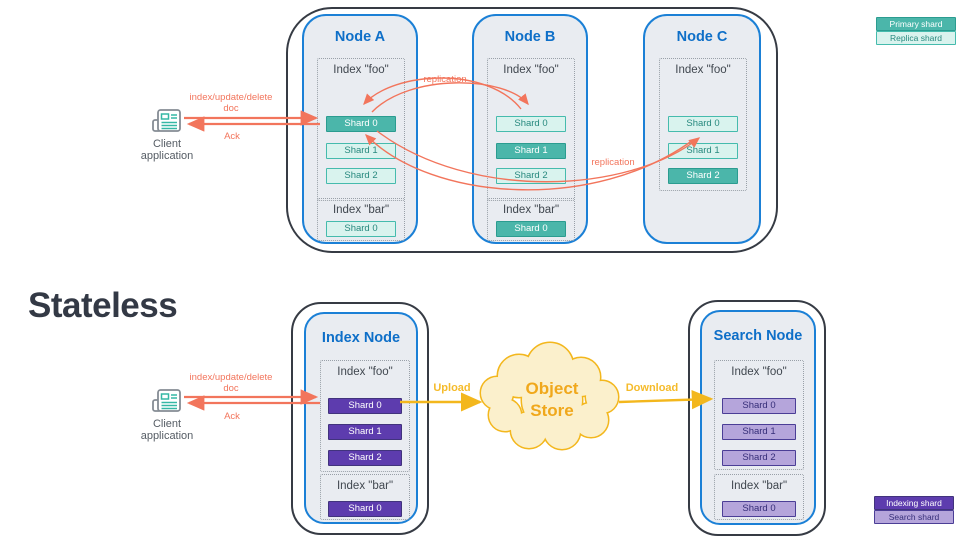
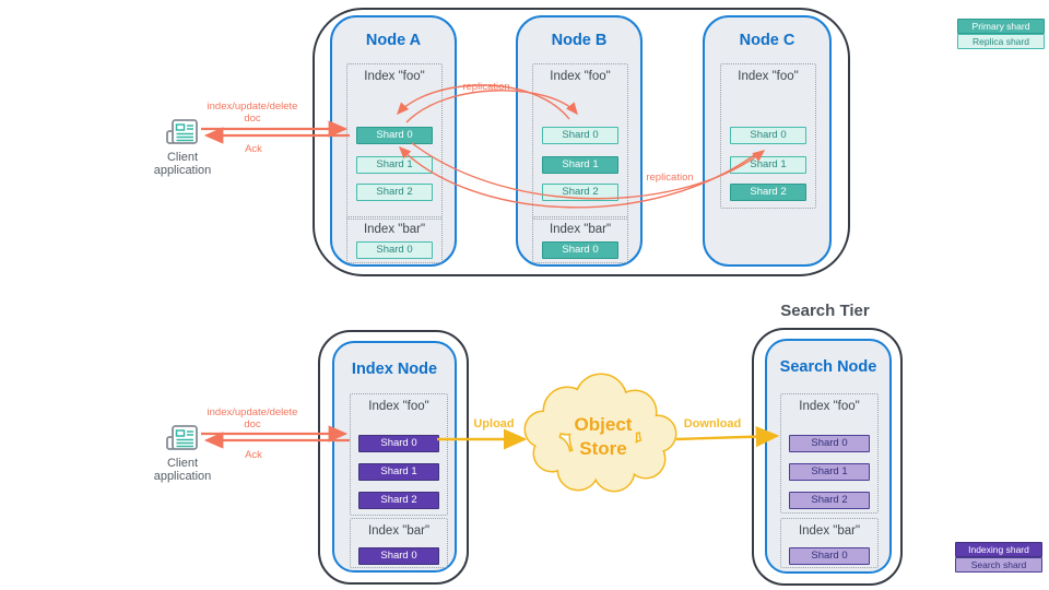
  Client
  application
  index/update/delete
  doc
  Ack
  Node A
  Index "foo"
  Shard 0
  Shard 1
  Shard 2
  Index "bar"
  Shard 0
  Node B
  Index "foo"
  Shard 0
  Shard 1
  Shard 2
  Index "bar"
  Shard 0
  Node C
  Index "foo"
  Shard 0
  Shard 1
  Shard 2
  replication
  replication
  Primary shard
  Replica shard
- Stateless
  Client
  application
  index/update/delete
  doc
  Ack
  Index Node
  Index "foo"
  Shard 0
  Shard 1
  Shard 2
  Index "bar"
  Shard 0
  Upload
  Download
  Object
  Store
+ Search Tier
  Search Node
  Index "foo"
  Shard 0
  Shard 1
  Shard 2
  Index "bar"
  Shard 0
  Indexing shard
  Search shard
